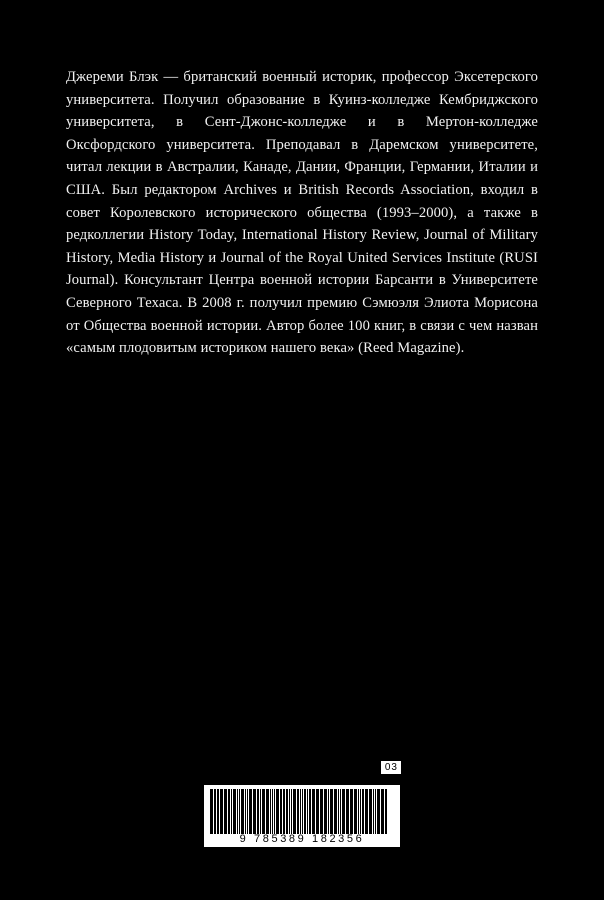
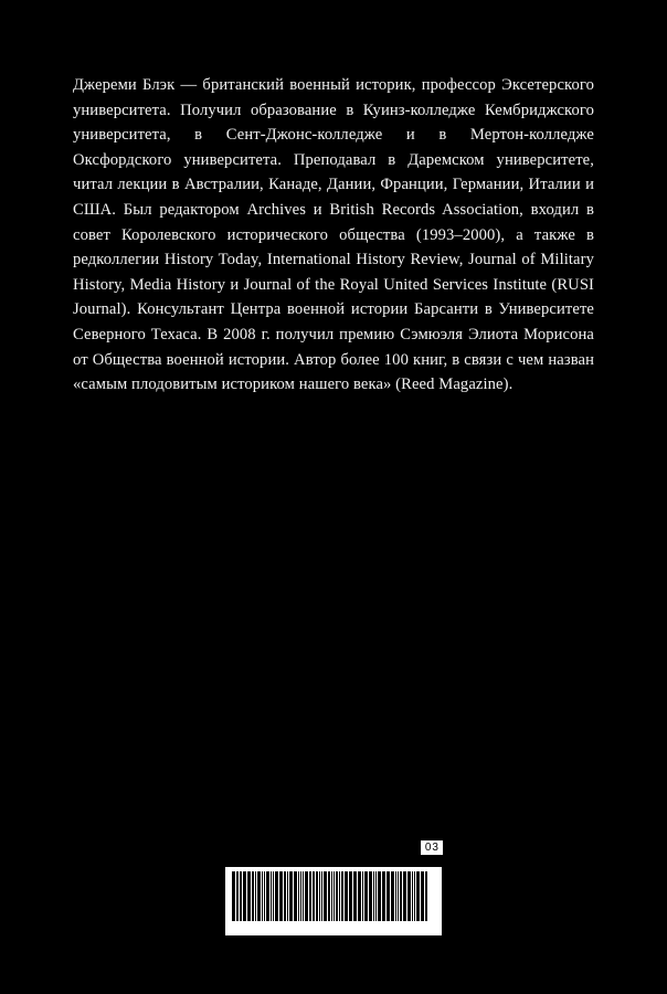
  Джереми Блэк — британский военный историк, профессор Эксетерского университета. Получил образование в Куинз-колледже Кембриджского университета, в Сент-Джонс-колледже и в Мертон-колледже Оксфордского университета. Преподавал в Даремском университете, читал лекции в Австралии, Канаде, Дании, Франции, Германии, Италии и США. Был редактором Archives и British Records Association, входил в совет Королевского исторического общества (1993–2000), а также в редколлегии History Today, International History Review, Journal of Military History, Media History и Journal of the Royal United Services Institute (RUSI Journal). Консультант Центра военной истории Барсанти в Университете Северного Техаса. В 2008 г. получил премию Сэмюэля Элиота Морисона от Общества военной истории. Автор более 100 книг, в связи с чем назван «самым плодовитым историком нашего века» (Reed Magazine).
  03
- 9 785389 182356
